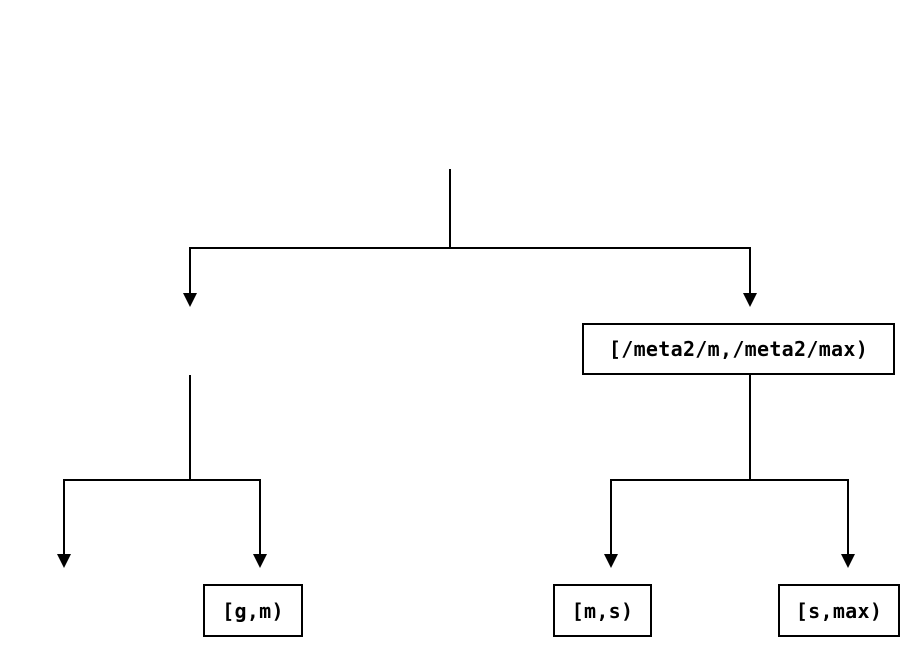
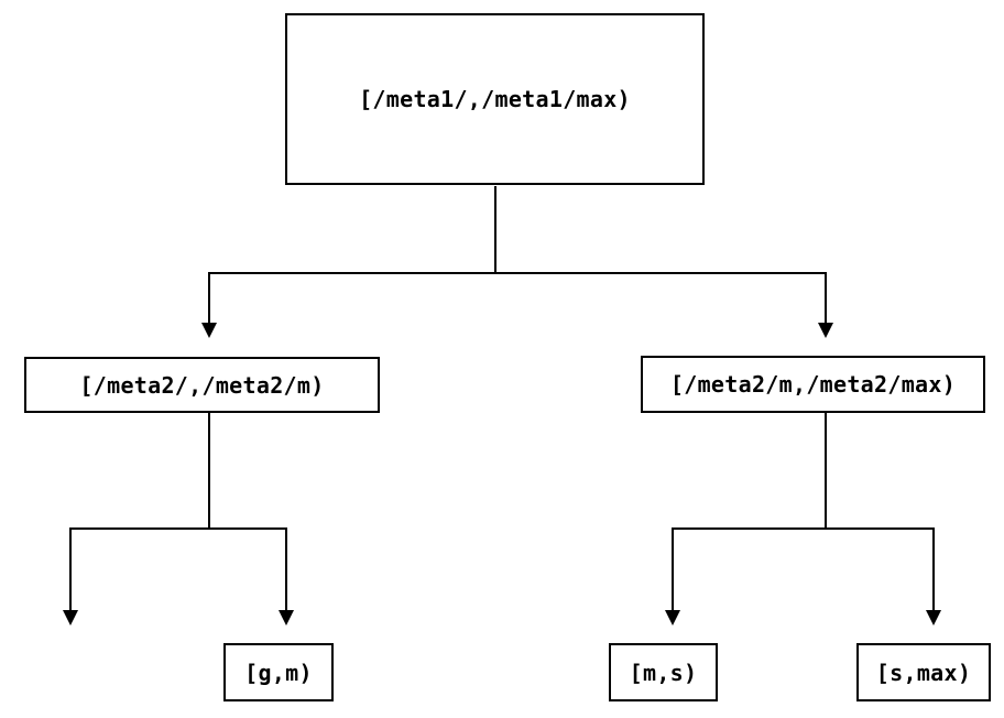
+ [/meta1/,/meta1/max)
+ [/meta2/,/meta2/m)
  [/meta2/m,/meta2/max)
  [g,m)
  [m,s)
  [s,max)
